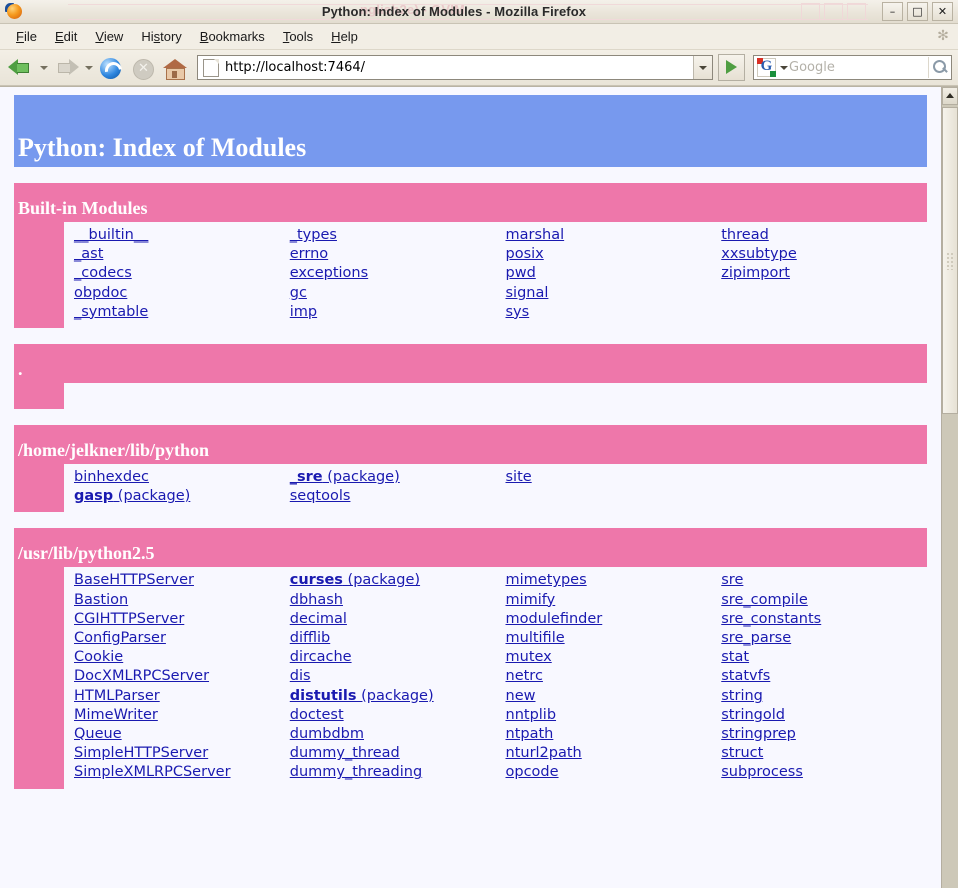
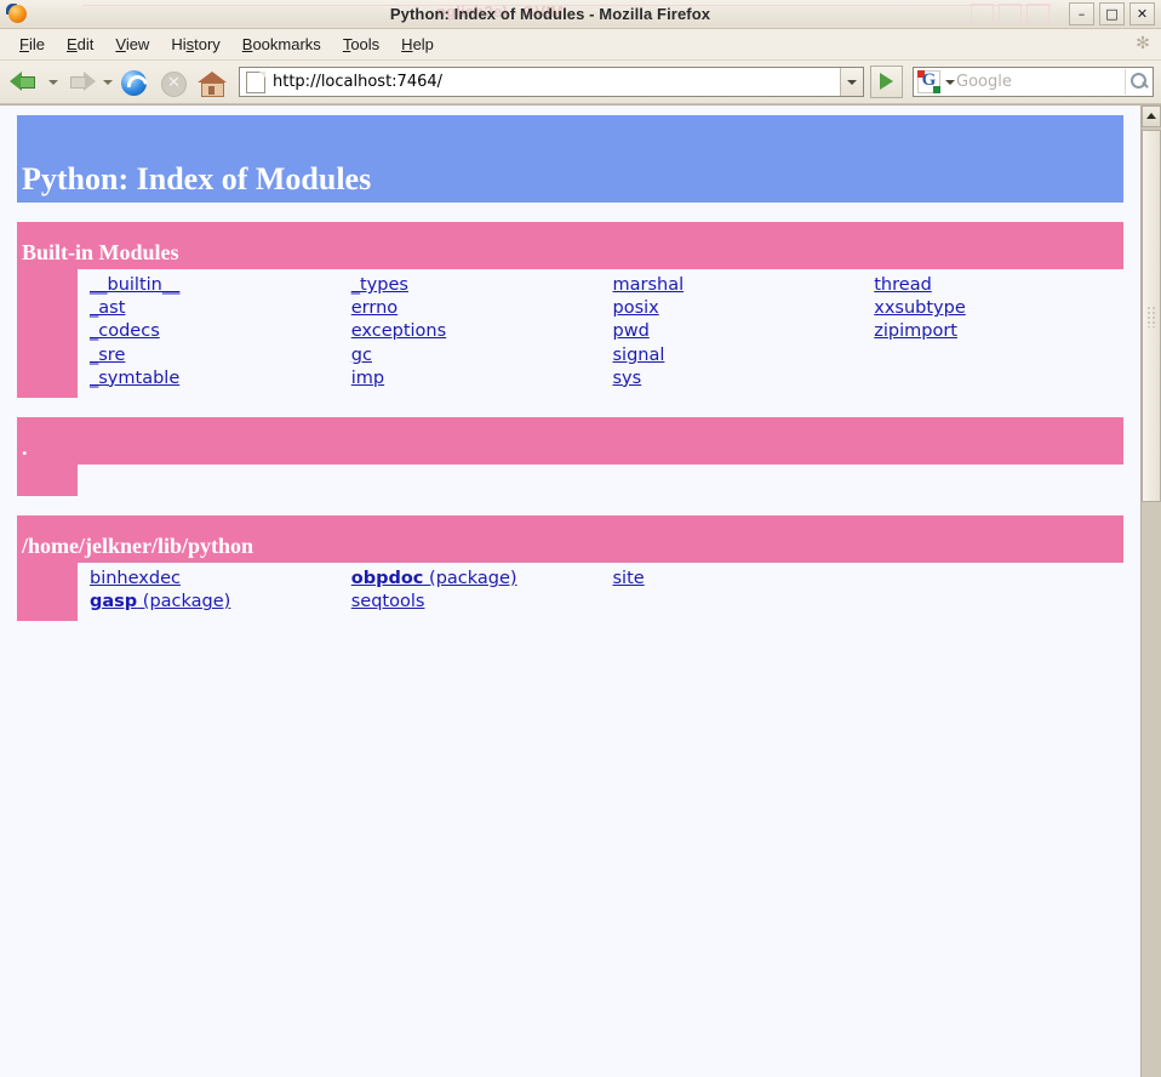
  nglish2e) - GVIM
  Python: Index of Modules - Mozilla Firefox
  –
  □
  ✕
  File
  Edit
  View
  History
  Bookmarks
  Tools
  Help
  ✻
  ✕
  http://localhost:7464/
  G
  Google
  Python: Index of Modules
  Built-in Modules
  __builtin__
  _ast
  _codecs
- obpdoc
+ _sre
  _symtable
  _types
  errno
  exceptions
  gc
  imp
  marshal
  posix
  pwd
  signal
  sys
  thread
  xxsubtype
  zipimport
  .
  /home/jelkner/lib/python
  binhexdec
  gasp (package)
- _sre (package)
+ obpdoc (package)
  seqtools
  site
- /usr/lib/python2.5
- BaseHTTPServer
- Bastion
- CGIHTTPServer
- ConfigParser
- Cookie
- DocXMLRPCServer
- HTMLParser
- MimeWriter
- Queue
- SimpleHTTPServer
- SimpleXMLRPCServer
- curses (package)
- dbhash
- decimal
- difflib
- dircache
- dis
- distutils (package)
- doctest
- dumbdbm
- dummy_thread
- dummy_threading
- mimetypes
- mimify
- modulefinder
- multifile
- mutex
- netrc
- new
- nntplib
- ntpath
- nturl2path
- opcode
- sre
- sre_compile
- sre_constants
- sre_parse
- stat
- statvfs
- string
- stringold
- stringprep
- struct
- subprocess
